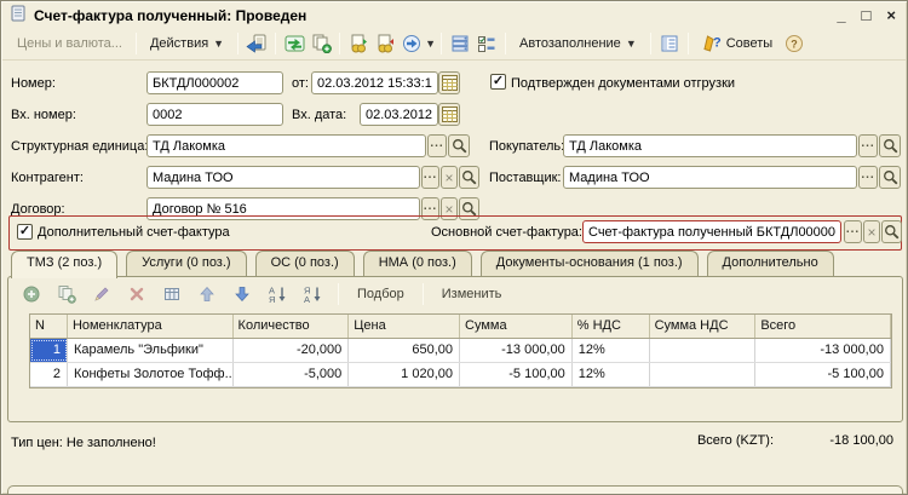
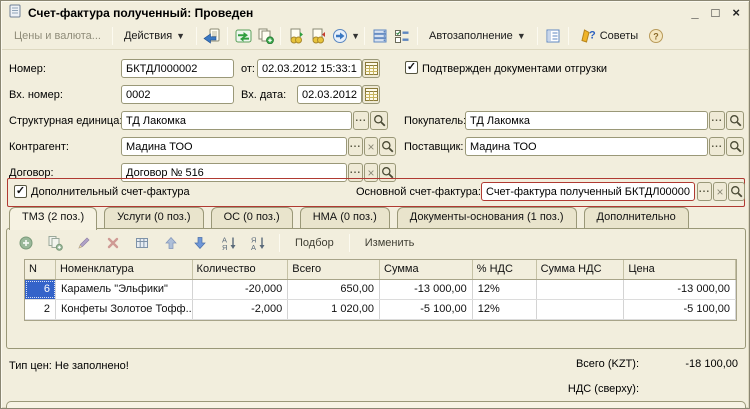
  Счет-фактура полученный: Проведен
  _
  □
  ×
  Цены и валюта...
  Действия
  ▼
  ▼
  Автозаполнение
  ▼
  ?
  Советы
  ?
  Номер:
  БКТДЛ000002
  от:
  02.03.2012 15:33:1
  ✓
  Подтвержден документами отгрузки
  Вх. номер:
  0002
  Вх. дата:
  02.03.2012
  Структурная единица
  ТД Лакомка
  ...
  Покупатель
  ТД Лакомка
  ...
  Контрагент:
  Мадина ТОО
  ...
  ×
  Поставщик:
  Мадина ТОО
  ...
  Договор:
  Договор № 516
  ...
  ×
  ✓
  Дополнительный счет-фактура
  Основной счет-фактура:
  Счет-фактура полученный БКТДЛ00000
  ...
  ×
  ТМЗ (2 поз.)
  Услуги (0 поз.)
  ОС (0 поз.)
  НМА (0 поз.)
  Документы-основания (1 поз.)
  Дополнительно
  А
  Я
  Я
  А
  Подбор
  Изменить
  N
  Номенклатура
  Количество
- Цена
+ Всего
  Сумма
  % НДС
  Сумма НДС
- Всего
+ Цена
- 1
+ 6
  Карамель "Эльфики"
  -20,000
  650,00
  -13 000,00
  12%
  -13 000,00
  2
  Конфеты Золотое Тофф..
- -5,000
+ -2,000
  1 020,00
  -5 100,00
  12%
  -5 100,00
  Тип цен: Не заполнено!
  Всего (KZT):
  -18 100,00
+ НДС (сверху):
